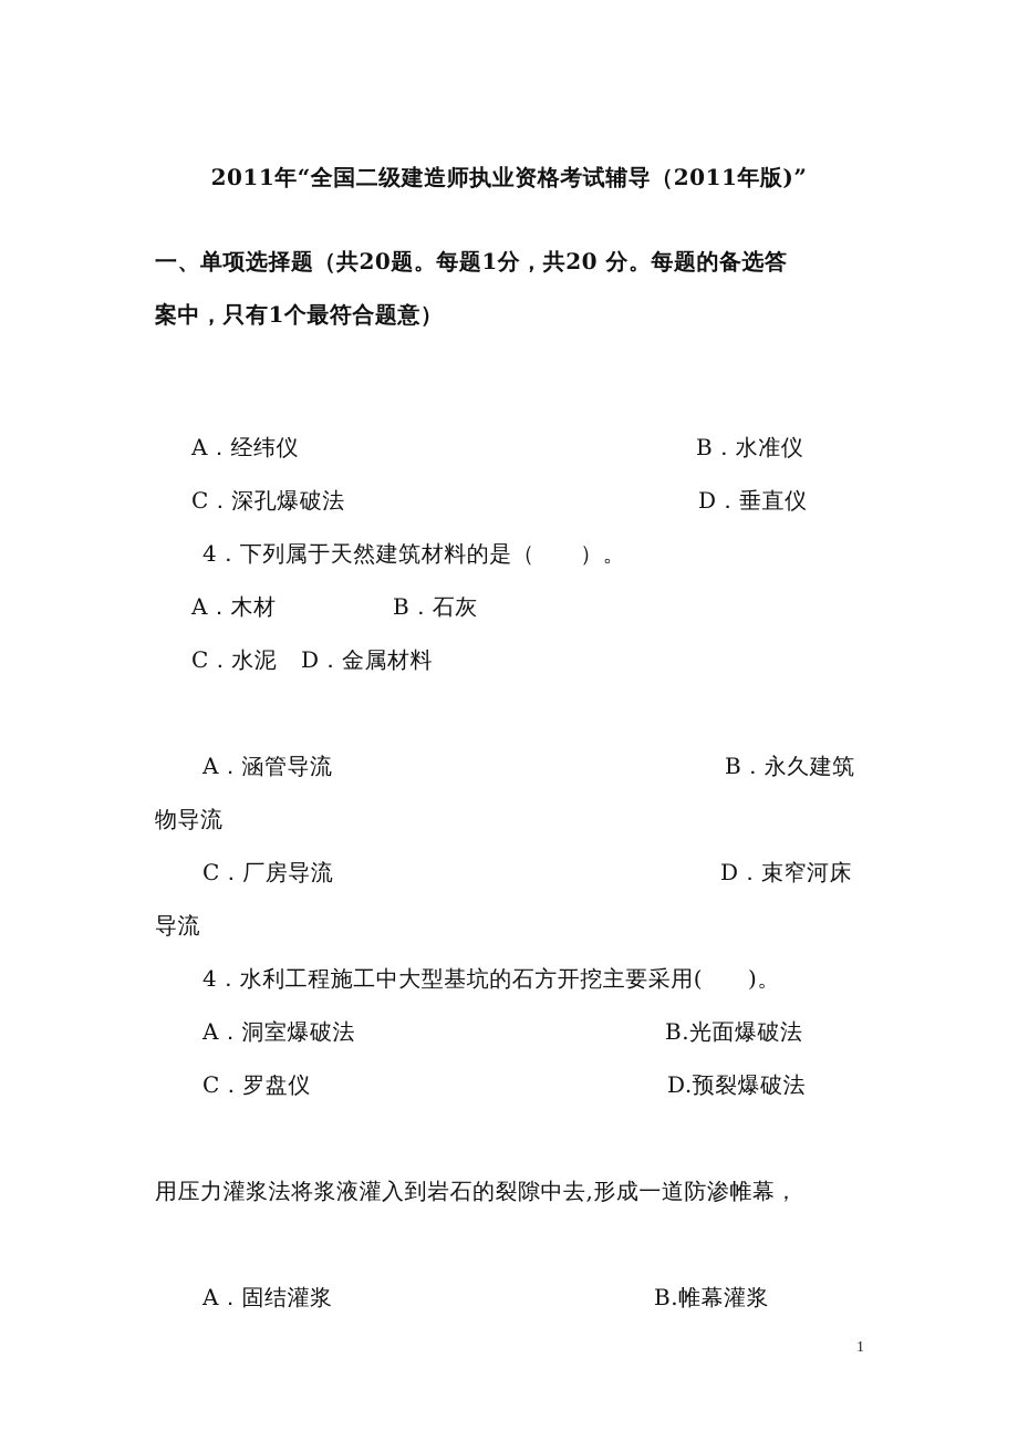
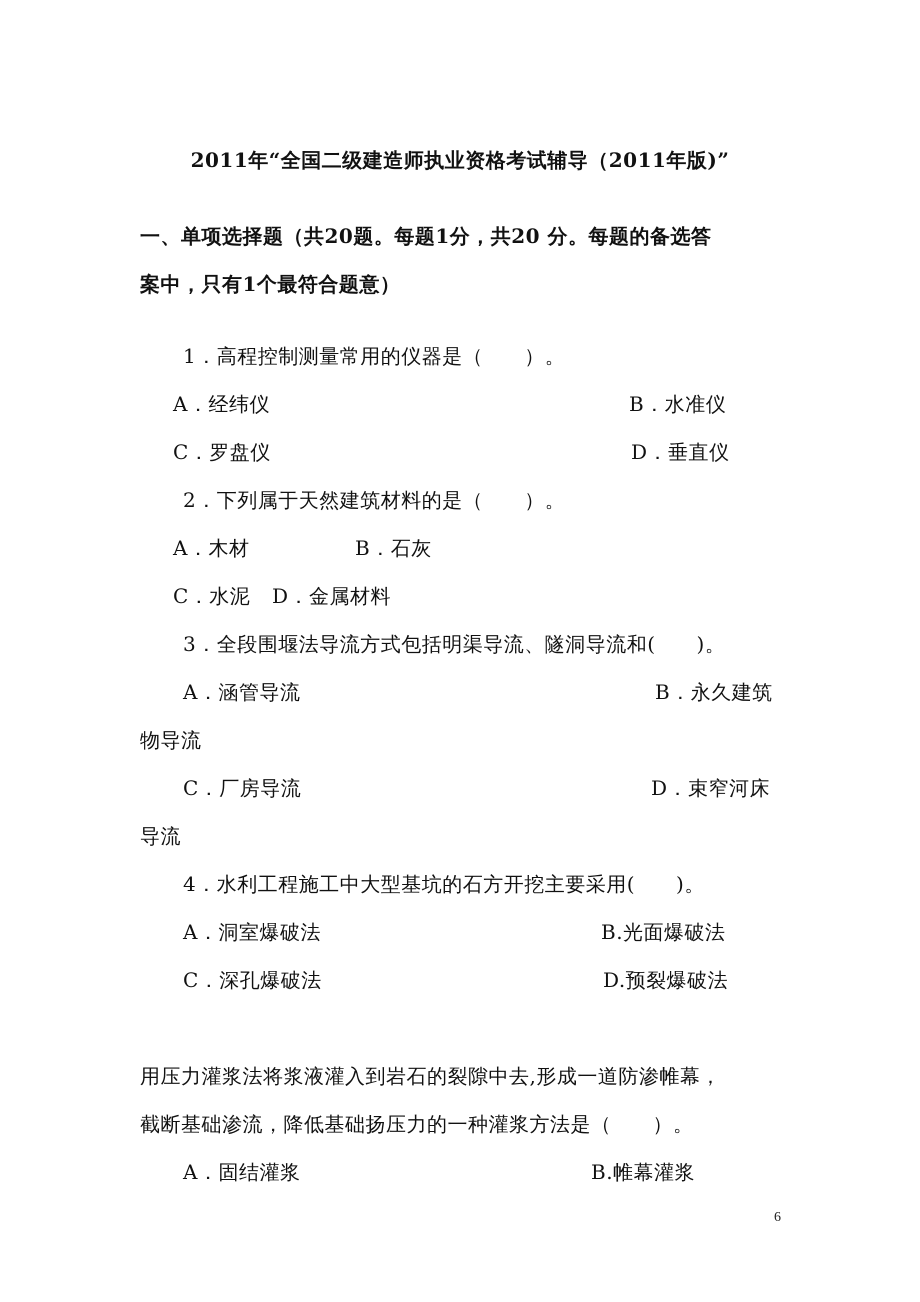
  2011年“全国二级建造师执业资格考试辅导（2011年版)”
  一、单项选择题（共20题。每题1分，共20 分。每题的备选答
  案中，只有1个最符合题意）
+ 1．高程控制测量常用的仪器是（ ）。
  A．经纬仪
  B．水准仪
- C．深孔爆破法
+ C．罗盘仪
  D．垂直仪
- 4．下列属于天然建筑材料的是（ ）。
+ 2．下列属于天然建筑材料的是（ ）。
  A．木材
  B．石灰
  C．水泥
  D．金属材料
+ 3．全段围堰法导流方式包括明渠导流、隧洞导流和( )。
  A．涵管导流
  B．永久建筑
  物导流
  C．厂房导流
  D．束窄河床
  导流
  4．水利工程施工中大型基坑的石方开挖主要采用( )。
  A．洞室爆破法
  B.光面爆破法
- C．罗盘仪
+ C．深孔爆破法
  D.预裂爆破法
  用压力灌浆法将浆液灌入到岩石的裂隙中去,形成一道防渗帷幕，
+ 截断基础渗流，降低基础扬压力的一种灌浆方法是（ ）。
  A．固结灌浆
  B.帷幕灌浆
- 1
+ 6
